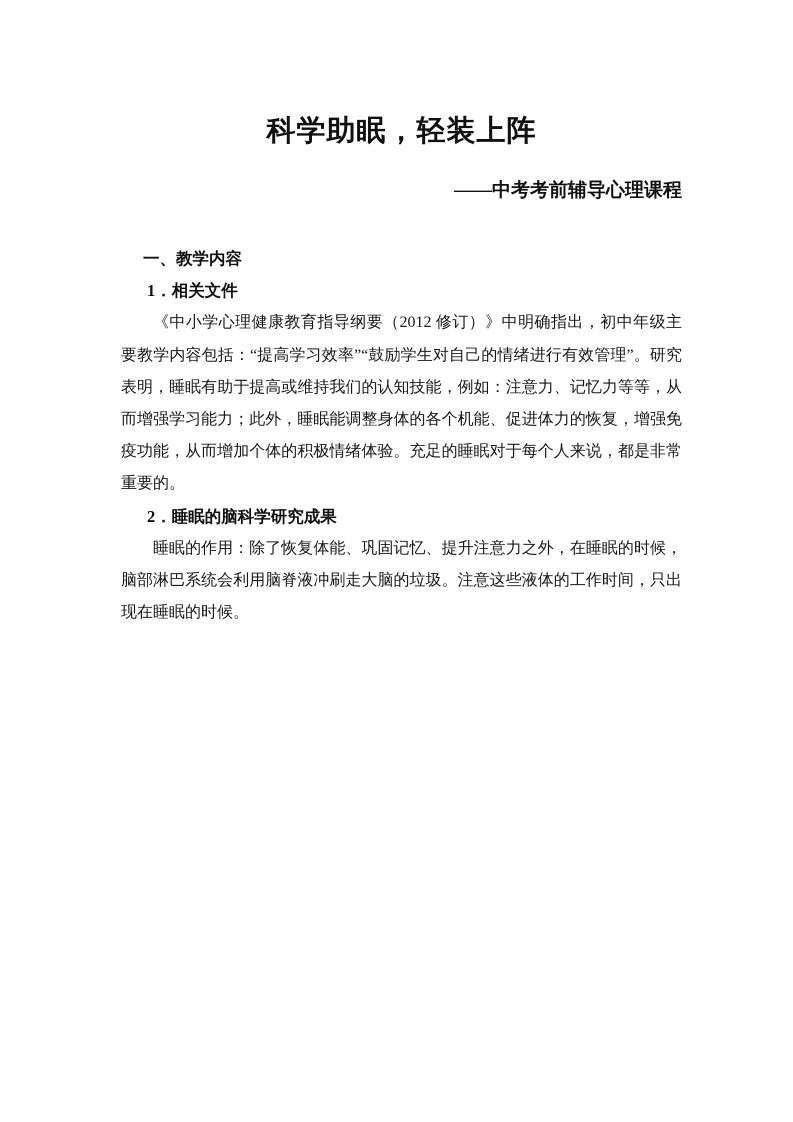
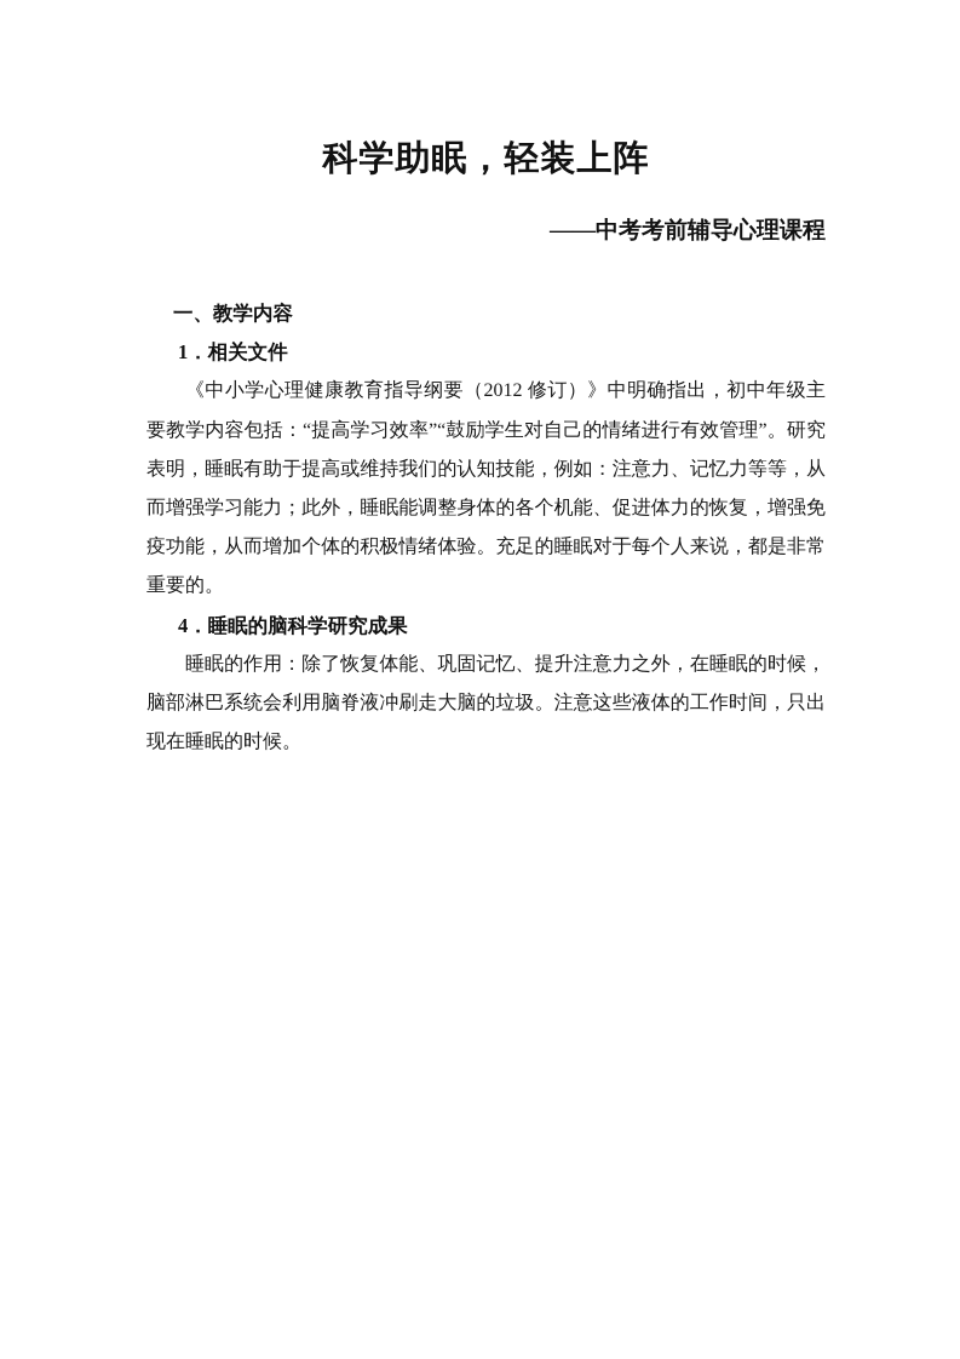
  科学助眠，轻装上阵
  ——中考考前辅导心理课程
  一、教学内容
  1．相关文件
  《中小学心理健康教育指导纲要（2012 修订）》中明确指出，初中年级主要教学内容包括：“提高学习效率”“鼓励学生对自己的情绪进行有效管理”。研究表明，睡眠有助于提高或维持我们的认知技能，例如：注意力、记忆力等等，从而增强学习能力；此外，睡眠能调整身体的各个机能、促进体力的恢复，增强免疫功能，从而增加个体的积极情绪体验。充足的睡眠对于每个人来说，都是非常重要的。
- 2．睡眠的脑科学研究成果
+ 4．睡眠的脑科学研究成果
  睡眠的作用：除了恢复体能、巩固记忆、提升注意力之外，在睡眠的时候，脑部淋巴系统会利用脑脊液冲刷走大脑的垃圾。注意这些液体的工作时间，只出现在睡眠的时候。
